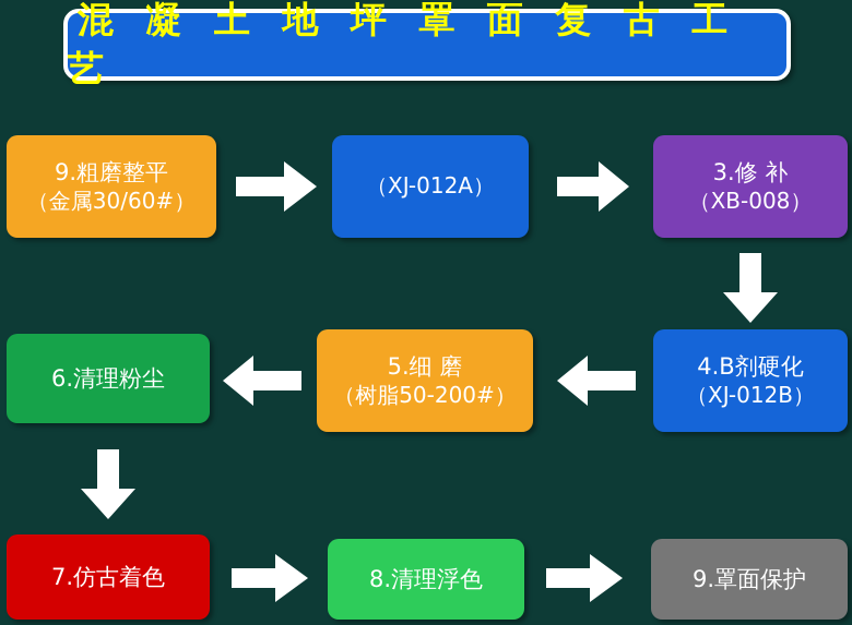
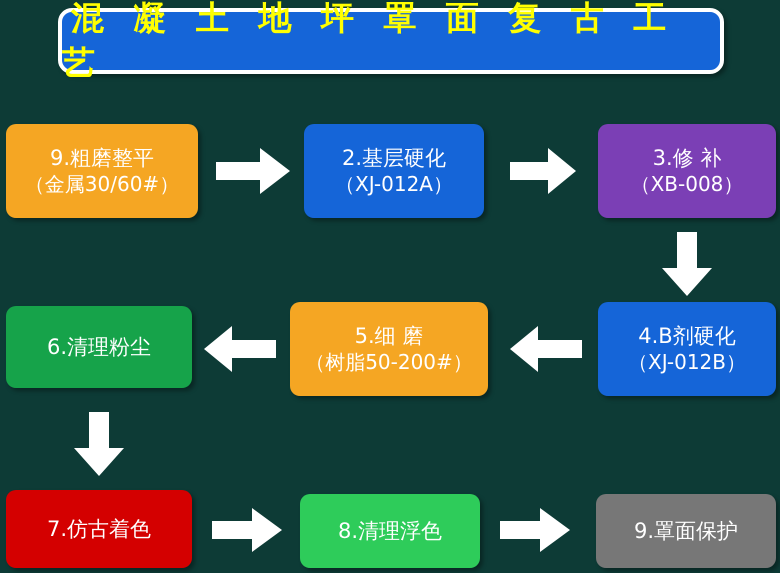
  混 凝 土 地 坪 罩 面 复 古 工 艺
  9.粗磨整平
  （金属30/60#）
+ 2.基层硬化
  （XJ-012A）
  3.修 补
  （XB-008）
  4.B剂硬化
  （XJ-012B）
  5.细 磨
  （树脂50-200#）
  6.清理粉尘
  7.仿古着色
  8.清理浮色
  9.罩面保护
